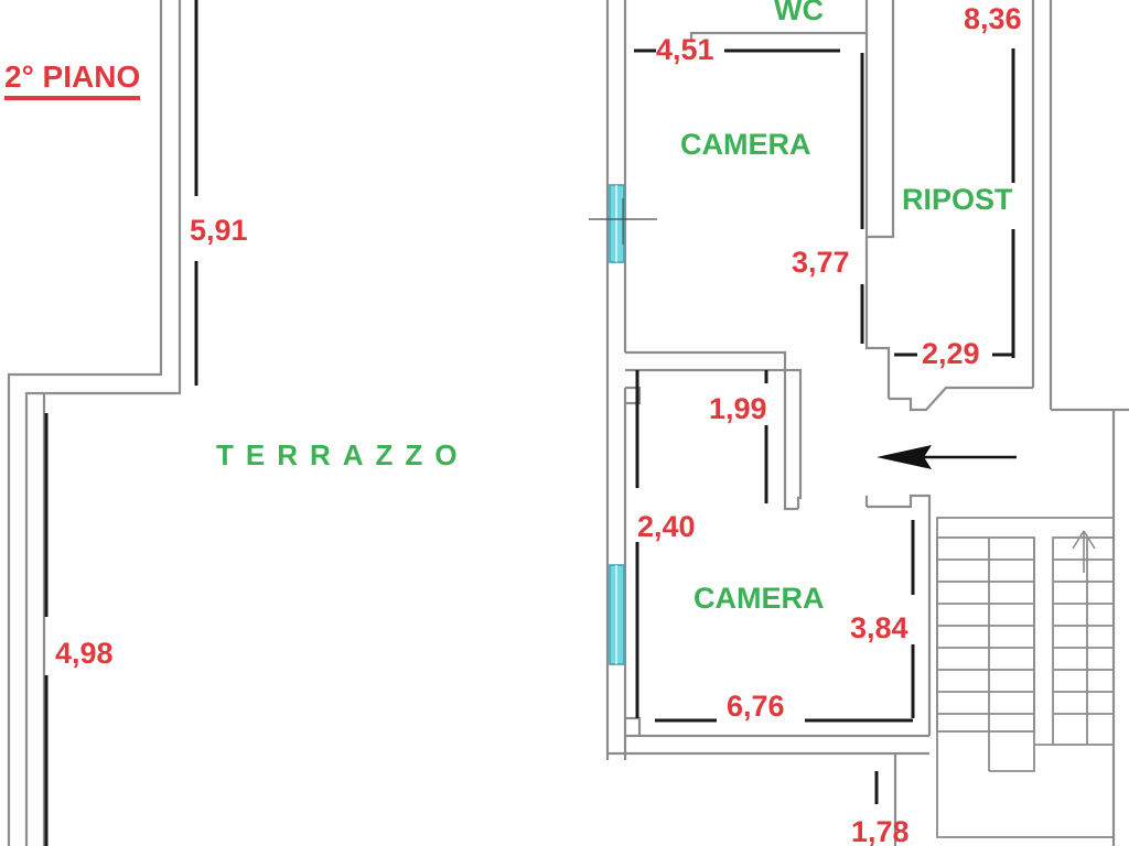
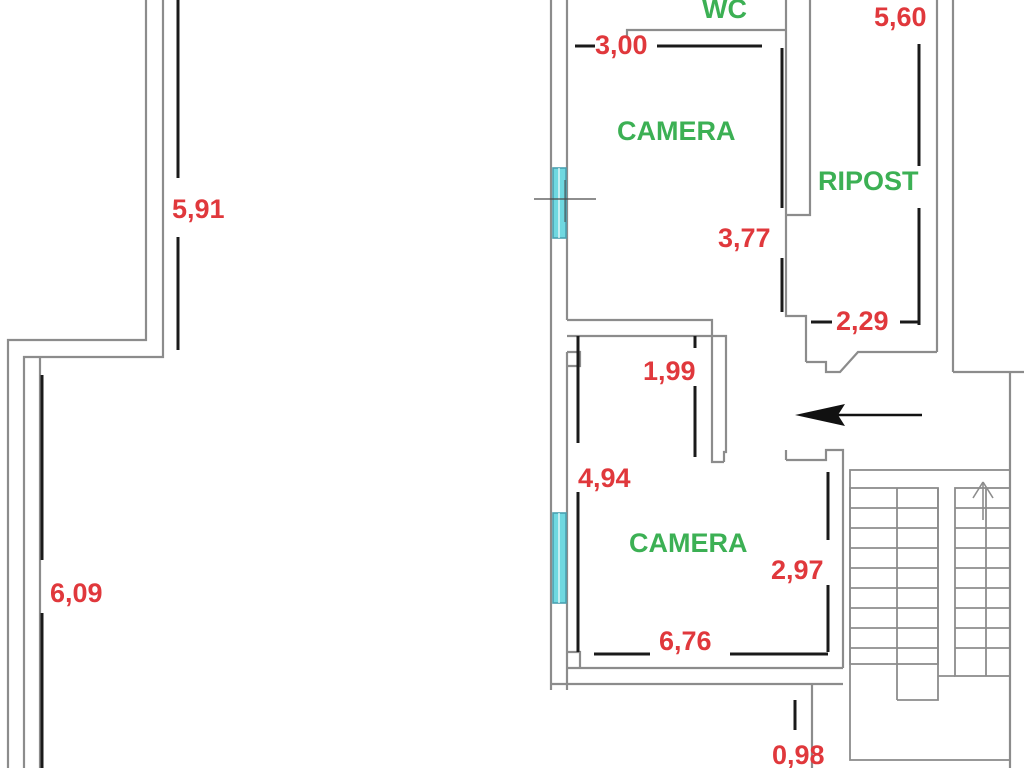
- 2° PIANO
  WC
  CAMERA
  RIPOST
- TERRAZZO
  CAMERA
- 4,51
+ 3,00
- 8,36
+ 5,60
  5,91
  3,77
  2,29
  1,99
- 2,40
+ 4,94
- 3,84
+ 2,97
  6,76
- 4,98
+ 6,09
- 1,78
+ 0,98
